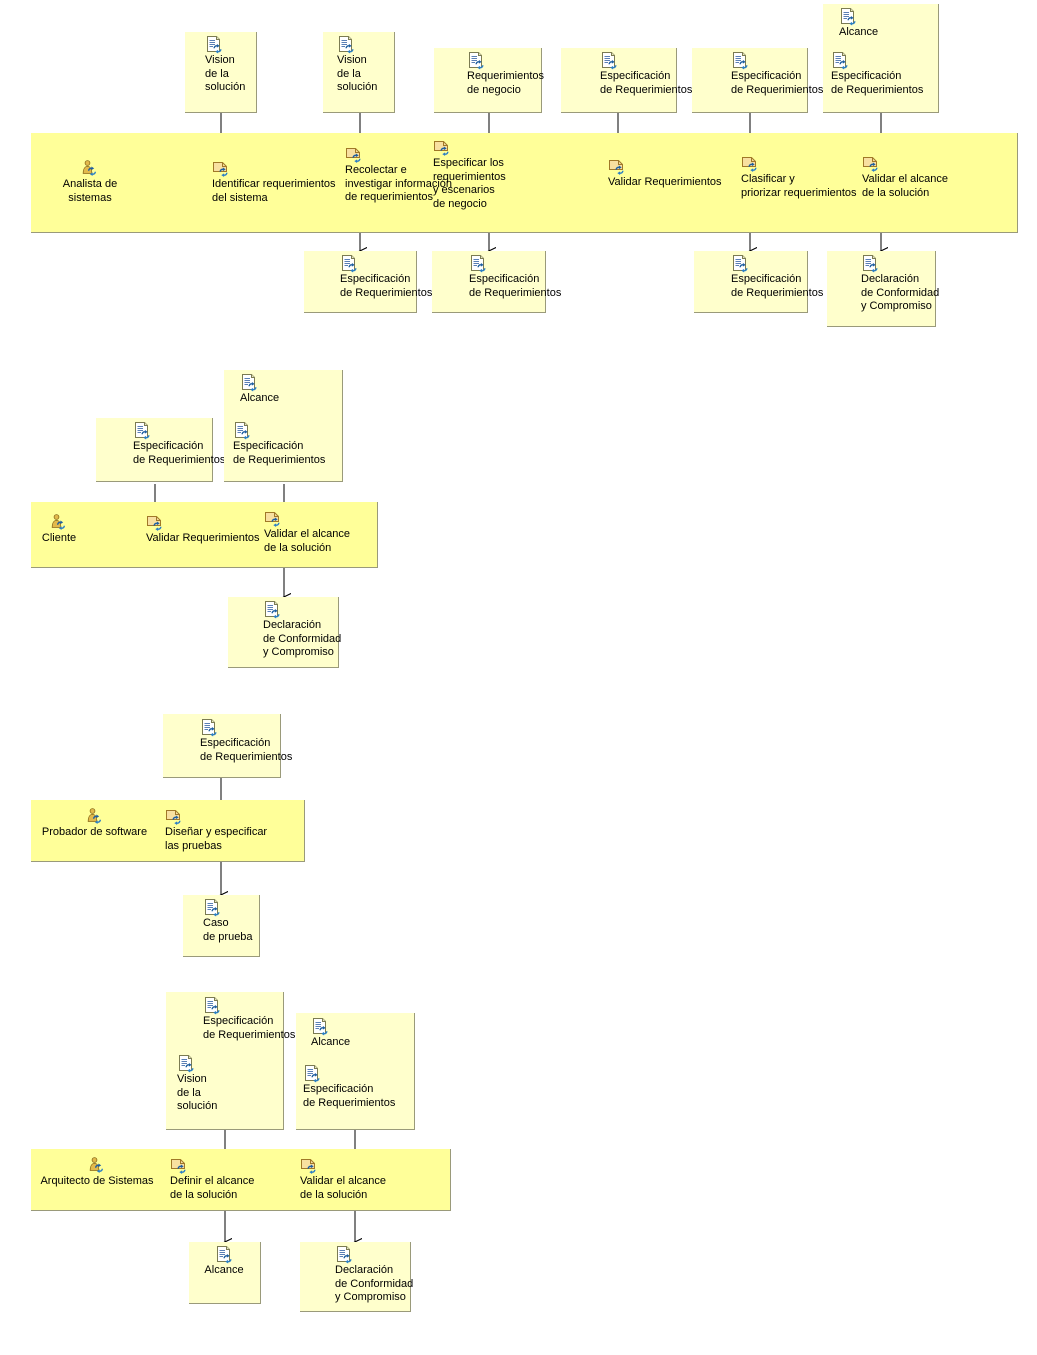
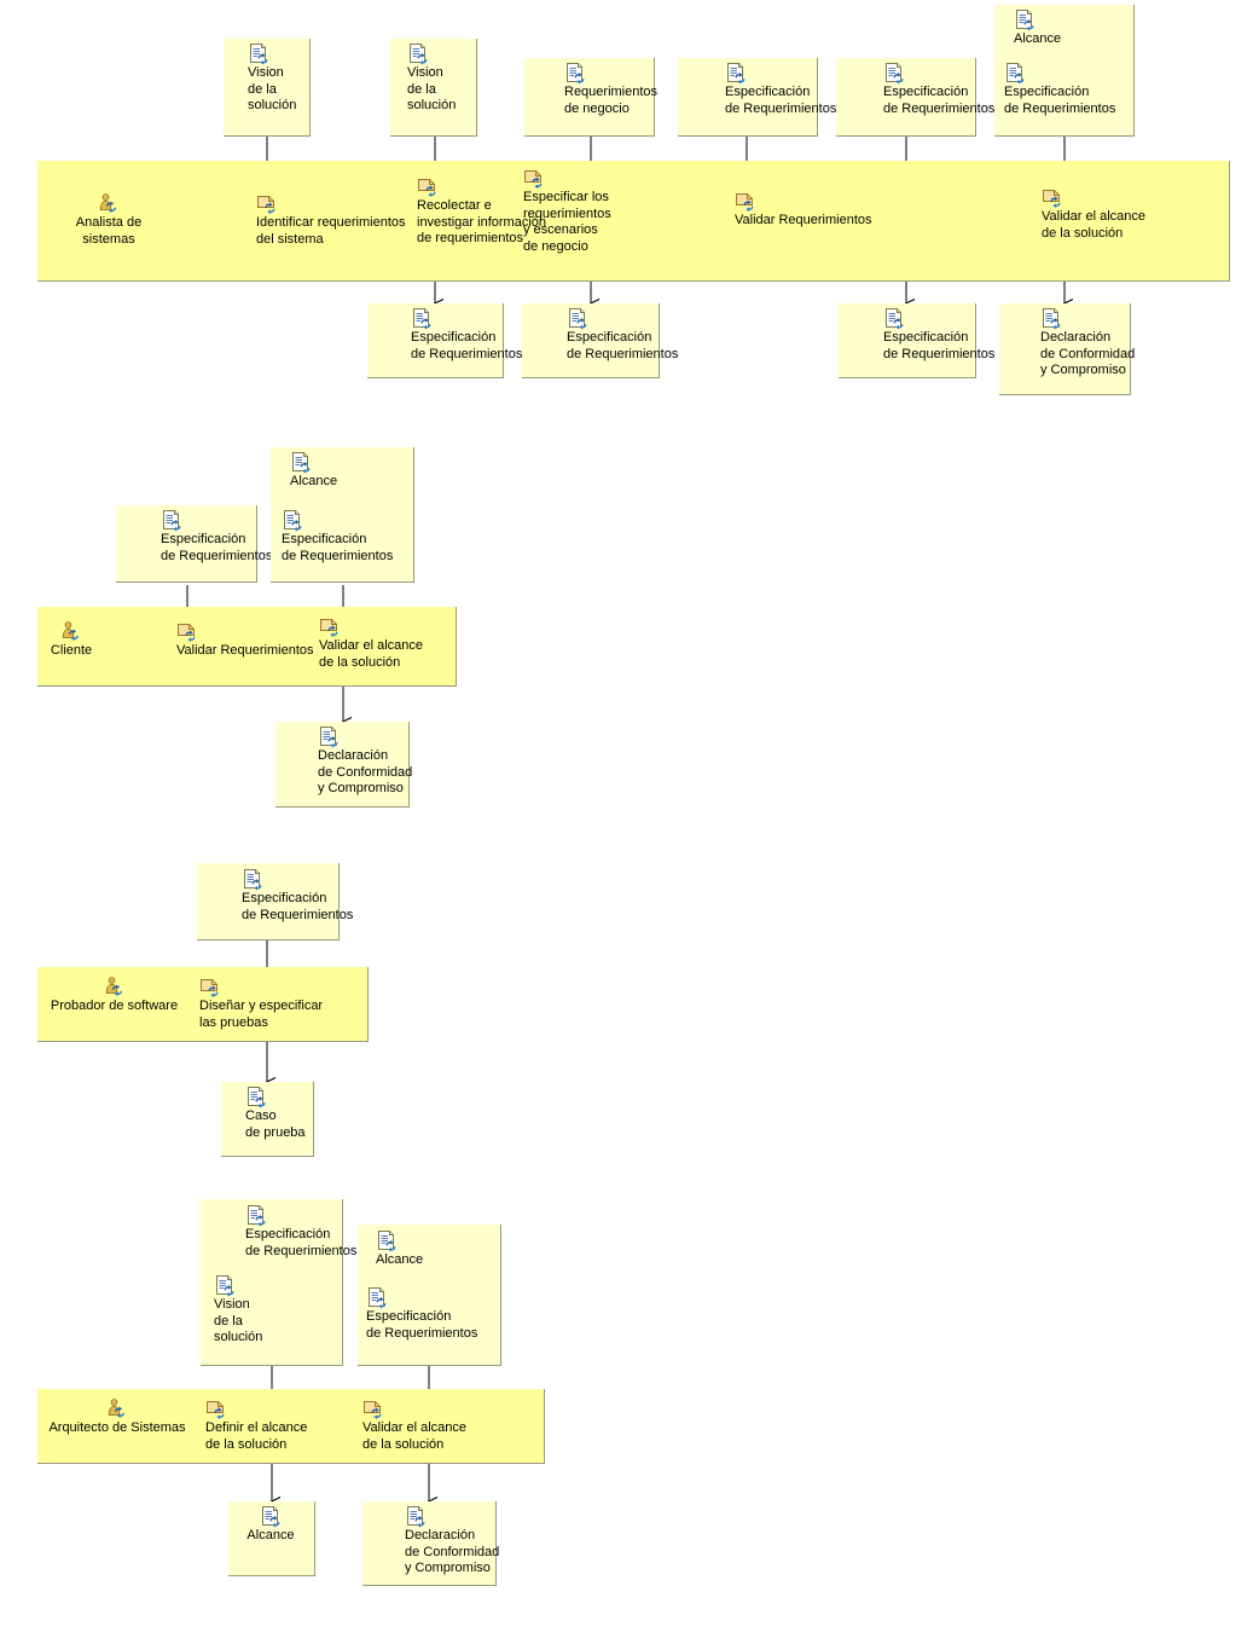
  Vision
  de la
  solución
  Vision
  de la
  solución
  Requerimientos
  de negocio
  Especificación
  de Requerimientos
  Especificación
  de Requerimientos
  Alcance
  Especificación
  de Requerimientos
  Analista de sistemas
  Identificar requerimientos
  del sistema
  Recolectar e
  investigar información
  de requerimientos
  Especificar los
  requerimientos
  y escenarios
  de negocio
  Validar Requerimientos
- Clasificar y
- priorizar requerimientos
  Validar el alcance
  de la solución
  Especificación
  de Requerimientos
  Especificación
  de Requerimientos
  Especificación
  de Requerimientos
  Declaración
  de Conformidad
  y Compromiso
  Especificación
  de Requerimientos
  Alcance
  Especificación
  de Requerimientos
  Cliente
  Validar Requerimientos
  Validar el alcance
  de la solución
  Declaración
  de Conformidad
  y Compromiso
  Especificación
  de Requerimientos
  Probador de software
  Diseñar y especificar
  las pruebas
  Caso
  de prueba
  Especificación
  de Requerimientos
  Vision
  de la
  solución
  Alcance
  Especificación
  de Requerimientos
  Arquitecto de Sistemas
  Definir el alcance
  de la solución
  Validar el alcance
  de la solución
  Alcance
  Declaración
  de Conformidad
  y Compromiso
